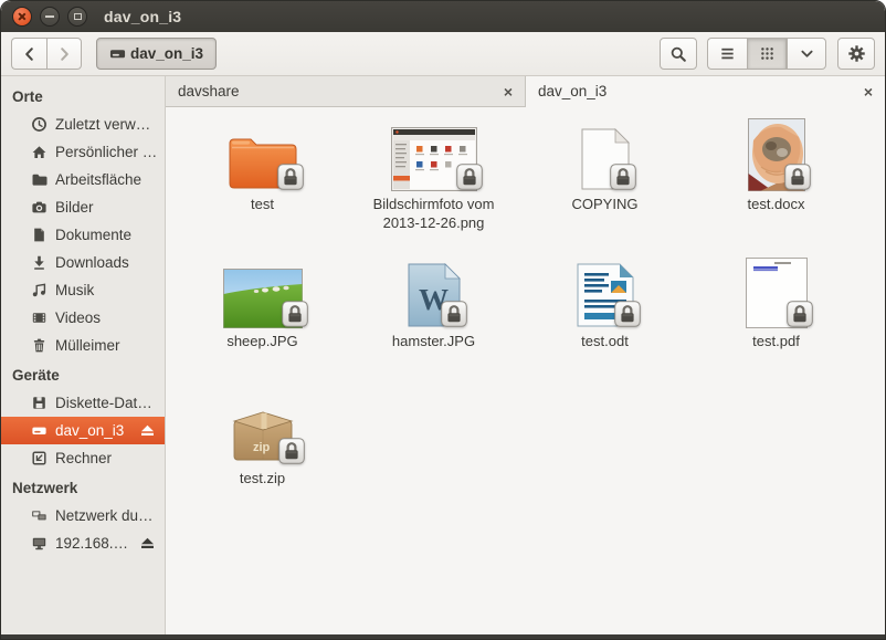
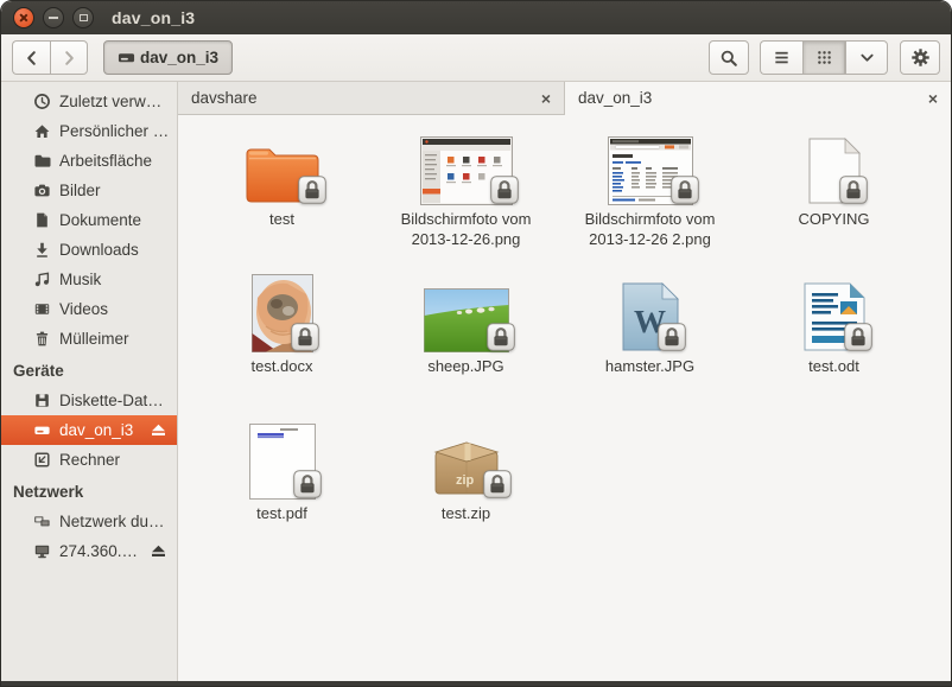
  dav_on_i3
  dav_on_i3
- Orte
  Zuletzt verw…
  Persönlicher …
  Arbeitsfläche
  Bilder
  Dokumente
  Downloads
  Musik
  Videos
  Mülleimer
  Geräte
  Diskette-Dat…
  dav_on_i3
  Rechner
  Netzwerk
  Netzwerk du…
- 192.168.…
+ 274.360.…
  davshare
  ×
  dav_on_i3
  ×
  test
  Bildschirmfoto vom 2013-12-26.png
+ Bildschirmfoto vom 2013-12-26 2.png
  COPYING
  test.docx
  sheep.JPG
  W
  hamster.JPG
  test.odt
  test.pdf
  zip
  test.zip
